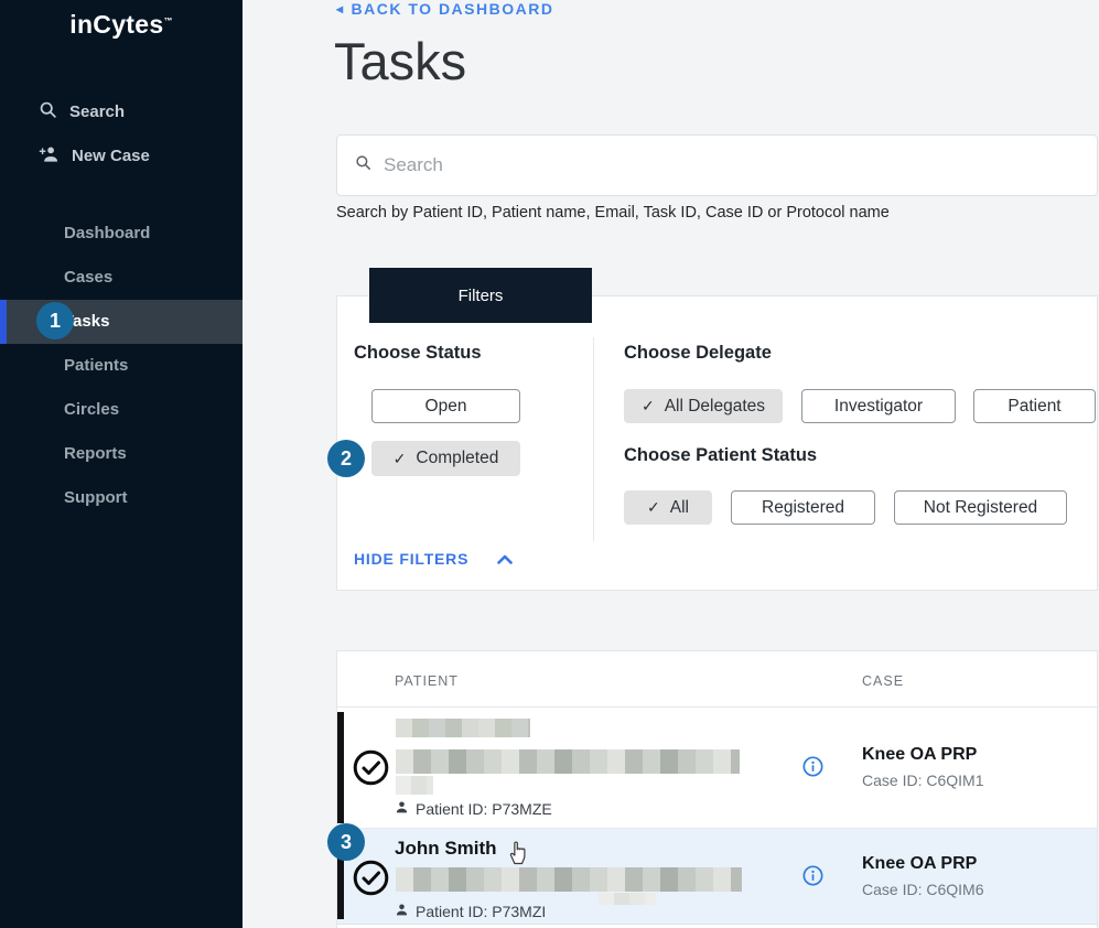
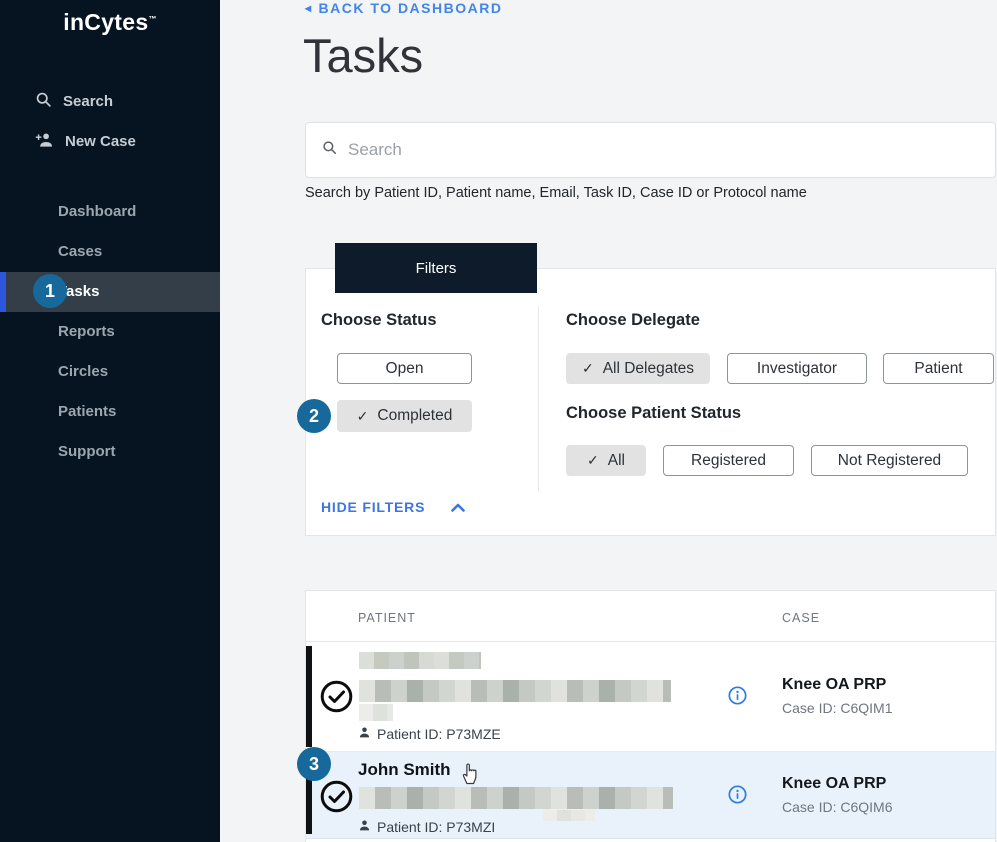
  inCytes™
  Search
  New Case
  Dashboard
  Cases
  asks
- Patients
+ Reports
  Circles
- Reports
+ Patients
  Support
  1
  ◂
  BACK TO DASHBOARD
  Tasks
  Search
  Search by Patient ID, Patient name, Email, Task ID, Case ID or Protocol name
  Choose Status
  Open
  ✓
  Completed
  Choose Delegate
  ✓
  All Delegates
  Investigator
  Patient
  Choose Patient Status
  ✓
  All
  Registered
  Not Registered
  HIDE FILTERS
  2
  Filters
  PATIENT
  CASE
  Patient ID: P73MZE
  Knee OA PRP
  Case ID: C6QIM1
  3
  John Smith
  Patient ID: P73MZI
  Knee OA PRP
  Case ID: C6QIM6
